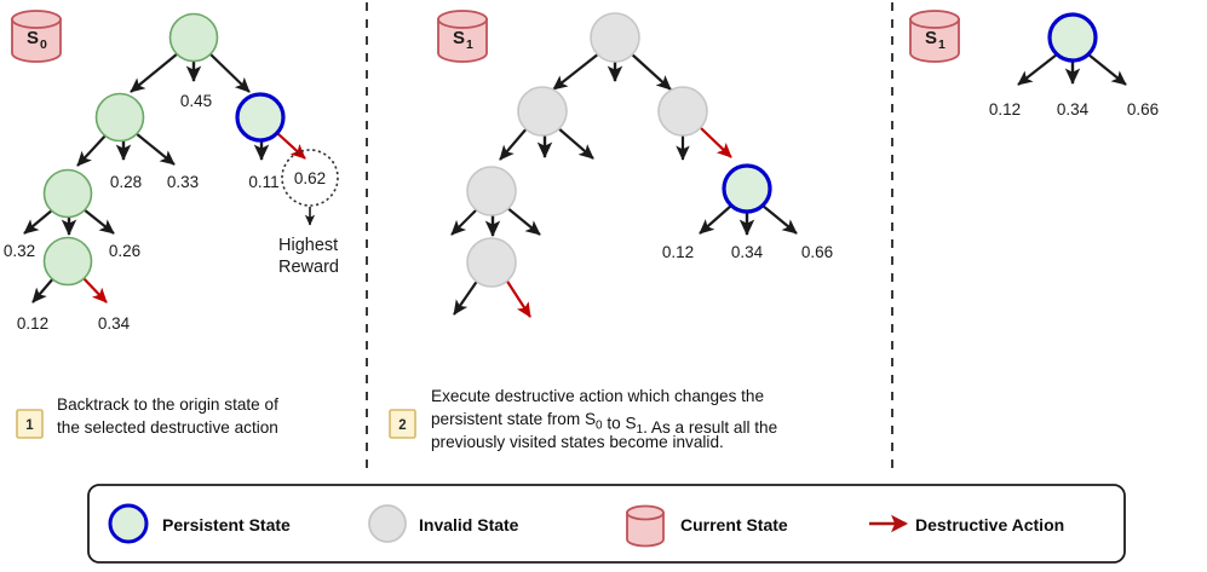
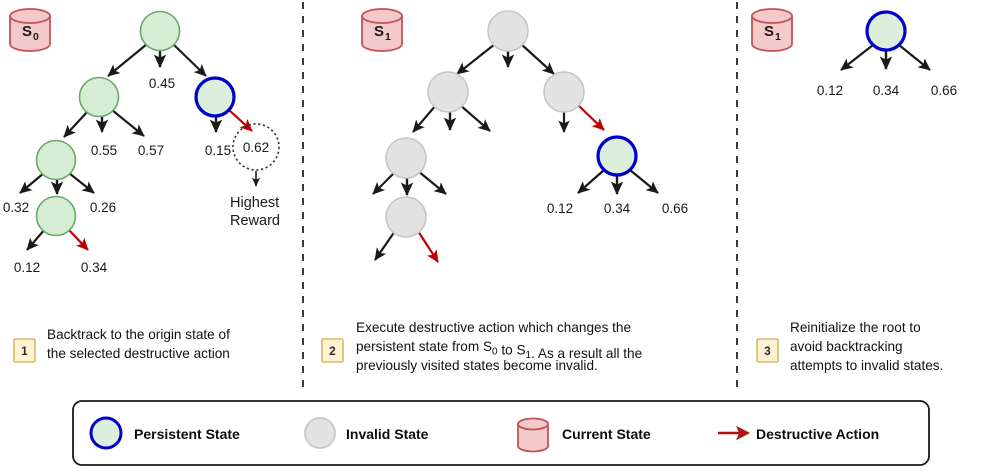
  0.45
- 0.28
+ 0.55
- 0.33
+ 0.57
- 0.11
+ 0.15
  0.32
  0.26
  0.12
  0.34
  0.62
  Highest
  Reward
  0.12
  0.34
  0.66
  0.12
  0.34
  0.66
  S
  0
  S
  1
  S
  1
  1
  Backtrack to the origin state of
  the selected destructive action
  2
  Execute destructive action which changes the
  persistent state from S0 to S1. As a result all the
  previously visited states become invalid.
+ 3
+ Reinitialize the root to
+ avoid backtracking
+ attempts to invalid states.
  Persistent State
  Invalid State
  Current State
  Destructive Action
